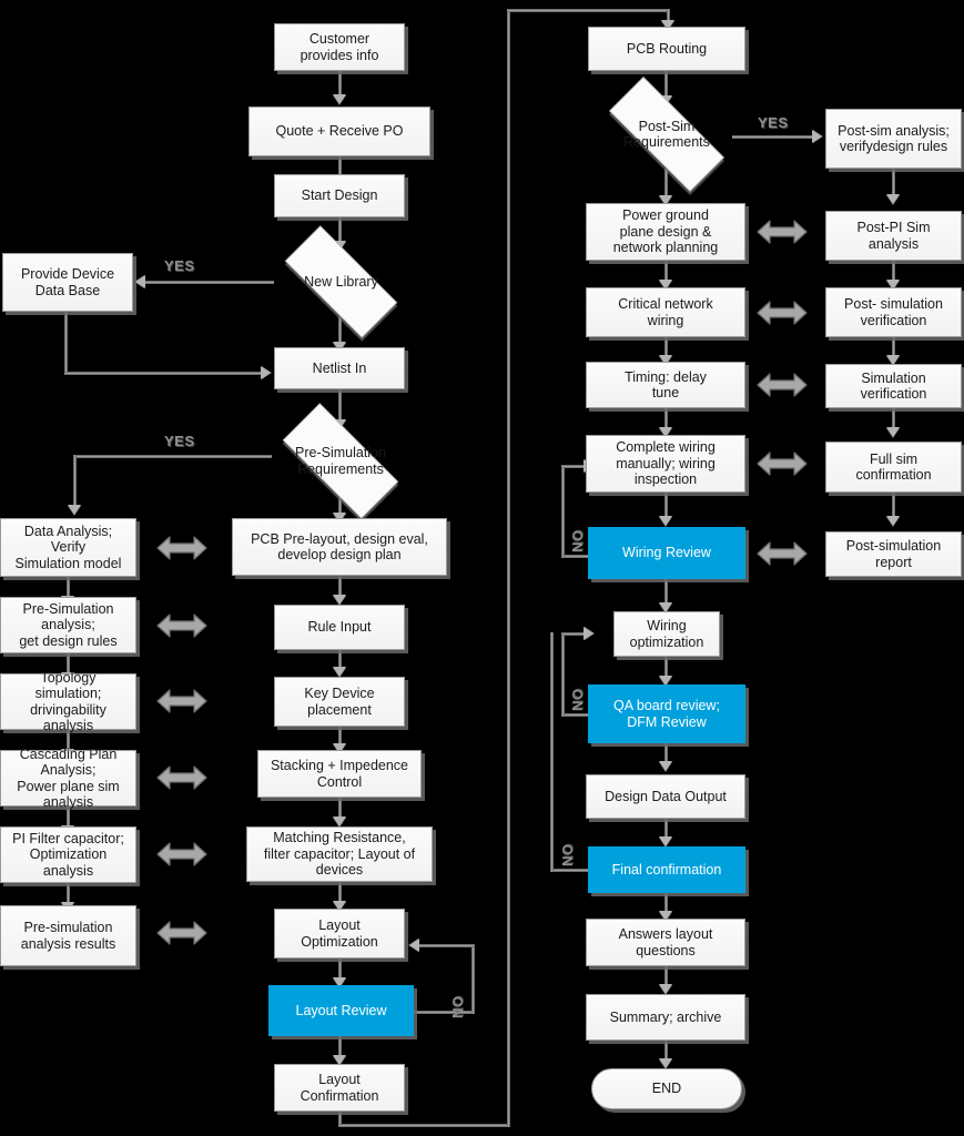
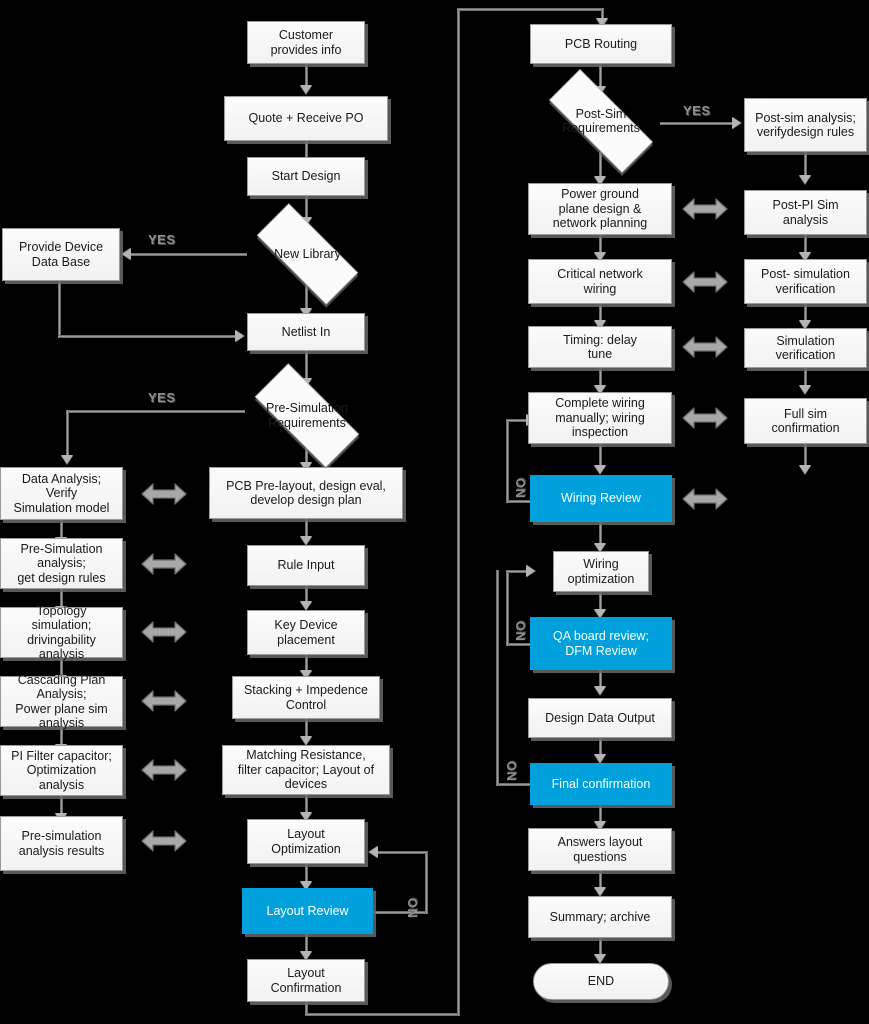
  YES
  YES
  YES
  Provide Device
  Data Base
  Data Analysis; Verify
  Simulation model
  Pre-Simulation analysis;
  get design rules
  Topology simulation;
  drivingability analysis
  Cascading Plan Analysis;
  Power plane sim analysis
  PI Filter capacitor;
  Optimization analysis
  Pre-simulation
  analysis results
  Customer
  provides info
  Quote + Receive PO
  Start Design
  New Library
  Netlist In
  Pre-Simulation
  Requirements
  PCB Pre-layout, design eval,
  develop design plan
  Rule Input
  Key Device
  placement
  Stacking + Impedence
  Control
  Matching Resistance,
  filter capacitor; Layout of devices
  Layout
  Optimization
  Layout Review
  Layout
  Confirmation
  PCB Routing
  Post-Sim
  Requirements
  Power ground
  plane design &
  network planning
  Critical network
  wiring
  Timing: delay
  tune
  Complete wiring
  manually; wiring
  inspection
  Wiring Review
  Wiring
  optimization
  QA board review;
  DFM Review
  Design Data Output
  Final confirmation
  Answers layout questions
  Summary; archive
  END
  Post-sim analysis;
  verifydesign rules
  Post-PI Sim analysis
  Post- simulation
  verification
  Simulation verification
  Full sim confirmation
- Post-simulation report
